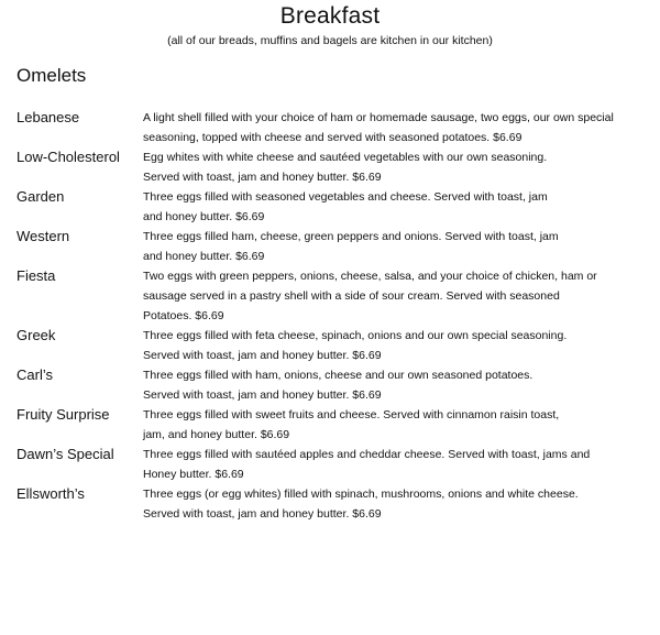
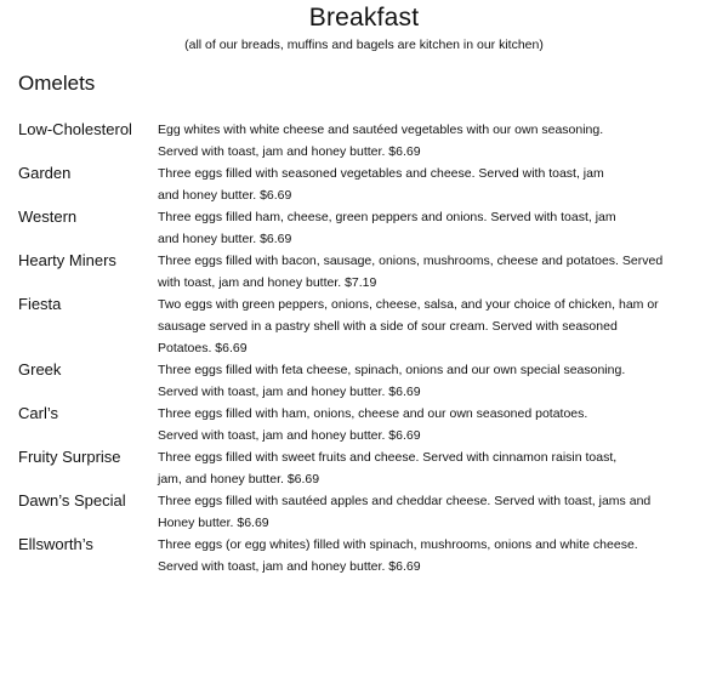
  Breakfast
  (all of our breads, muffins and bagels are kitchen in our kitchen)
  Omelets
- Lebanese
- A light shell filled with your choice of ham or homemade sausage, two eggs, our own special
- seasoning, topped with cheese and served with seasoned potatoes. $6.69
  Low-Cholesterol
  Egg whites with white cheese and sautéed vegetables with our own seasoning.
  Served with toast, jam and honey butter. $6.69
  Garden
  Three eggs filled with seasoned vegetables and cheese. Served with toast, jam
  and honey butter. $6.69
  Western
  Three eggs filled ham, cheese, green peppers and onions. Served with toast, jam
  and honey butter. $6.69
+ Hearty Miners
+ Three eggs filled with bacon, sausage, onions, mushrooms, cheese and potatoes. Served
+ with toast, jam and honey butter. $7.19
  Fiesta
  Two eggs with green peppers, onions, cheese, salsa, and your choice of chicken, ham or
  sausage served in a pastry shell with a side of sour cream. Served with seasoned
  Potatoes. $6.69
  Greek
  Three eggs filled with feta cheese, spinach, onions and our own special seasoning.
  Served with toast, jam and honey butter. $6.69
  Carl’s
  Three eggs filled with ham, onions, cheese and our own seasoned potatoes.
  Served with toast, jam and honey butter. $6.69
  Fruity Surprise
  Three eggs filled with sweet fruits and cheese. Served with cinnamon raisin toast,
  jam, and honey butter. $6.69
  Dawn’s Special
  Three eggs filled with sautéed apples and cheddar cheese. Served with toast, jams and
  Honey butter. $6.69
  Ellsworth’s
  Three eggs (or egg whites) filled with spinach, mushrooms, onions and white cheese.
  Served with toast, jam and honey butter. $6.69
